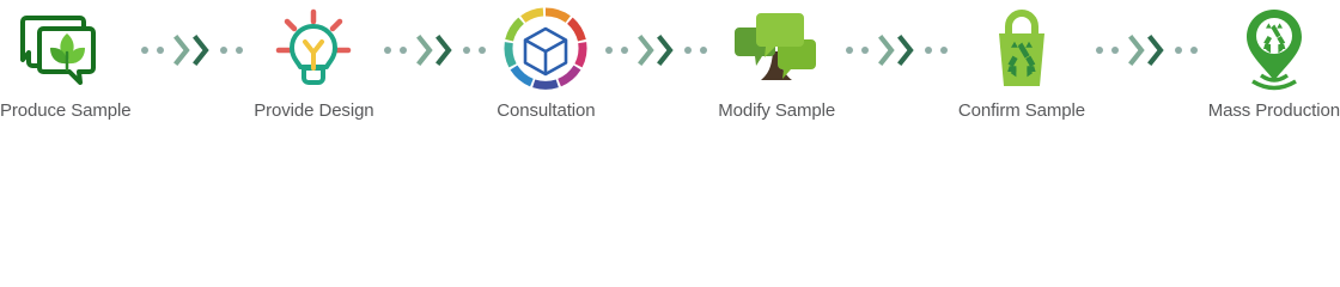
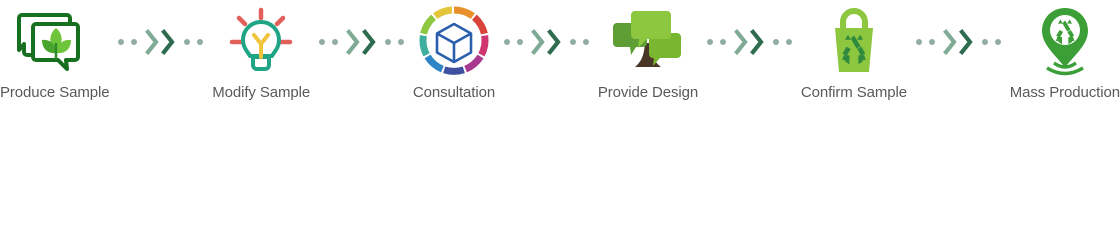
  Produce Sample
- Provide Design
+ Modify Sample
  Consultation
- Modify Sample
+ Provide Design
  Confirm Sample
  Mass Production
